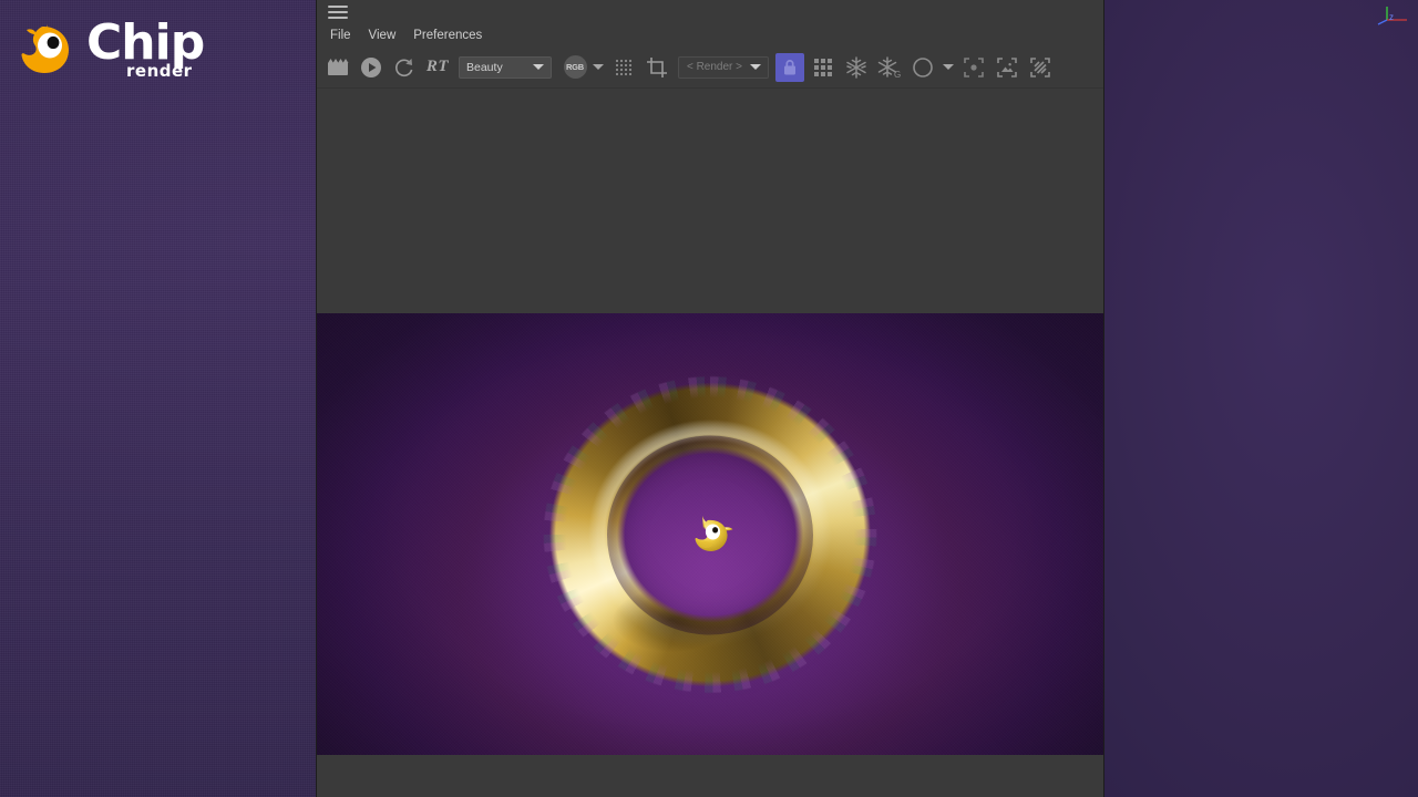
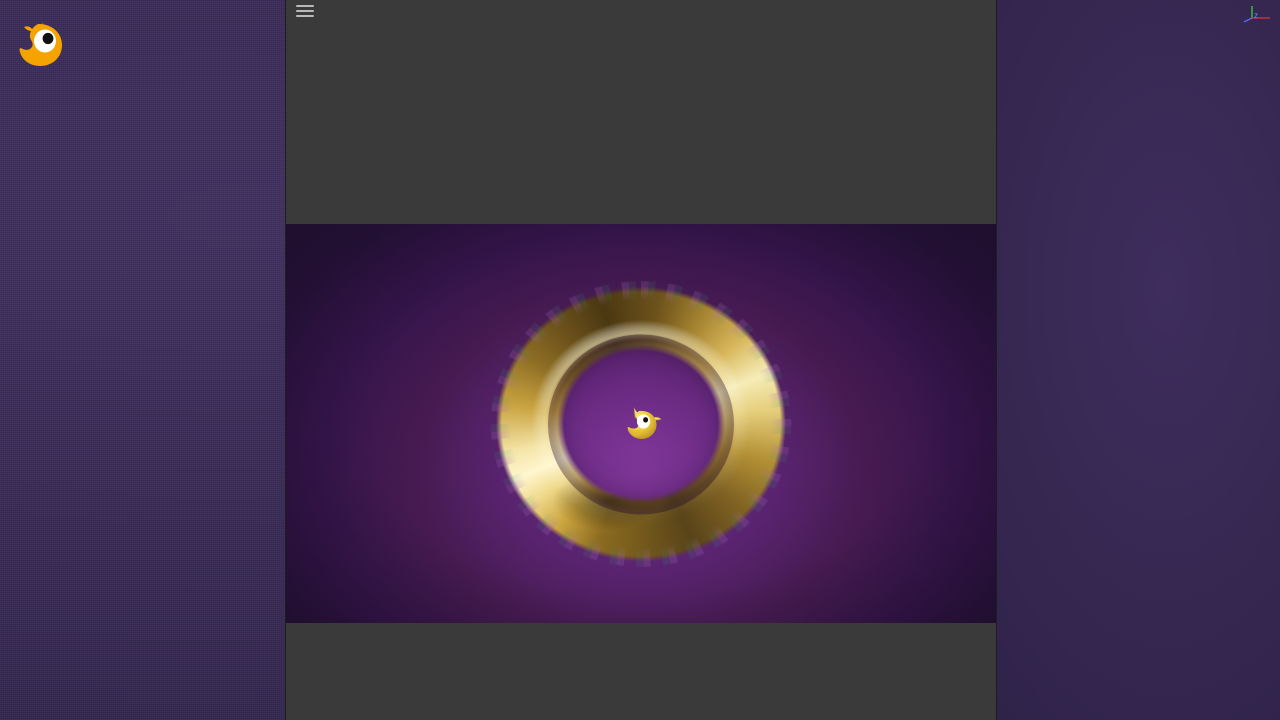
  z
- Chip
- render
- File
- View
- Preferences
- RT
- Beauty
- RGB
- < Render >
- G
